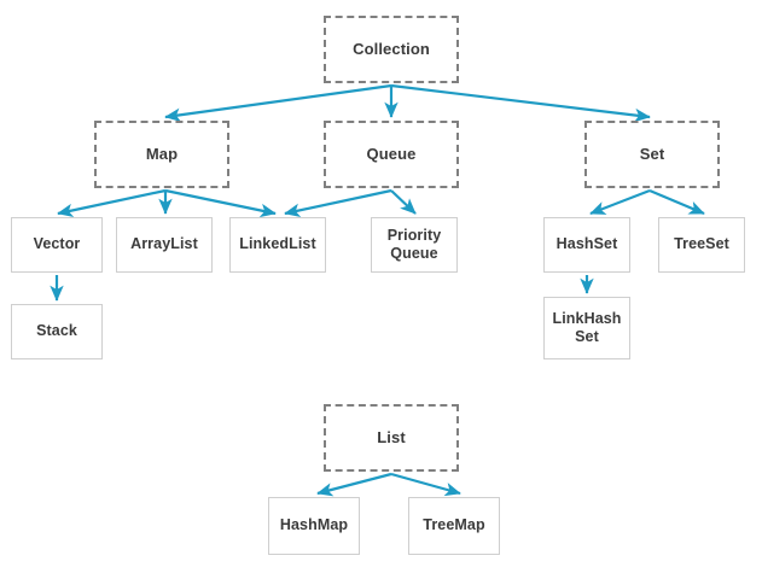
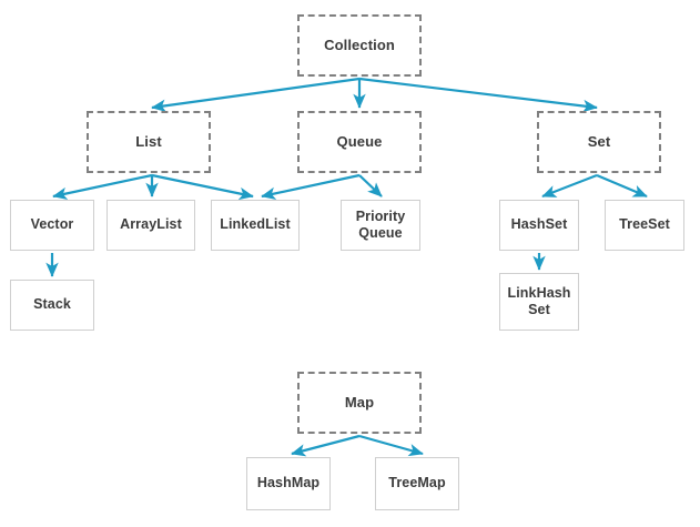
  Collection
- Map
+ List
  Queue
  Set
  Vector
  ArrayList
  LinkedList
  Priority
  Queue
  HashSet
  TreeSet
  Stack
  LinkHash
  Set
- List
+ Map
  HashMap
  TreeMap
